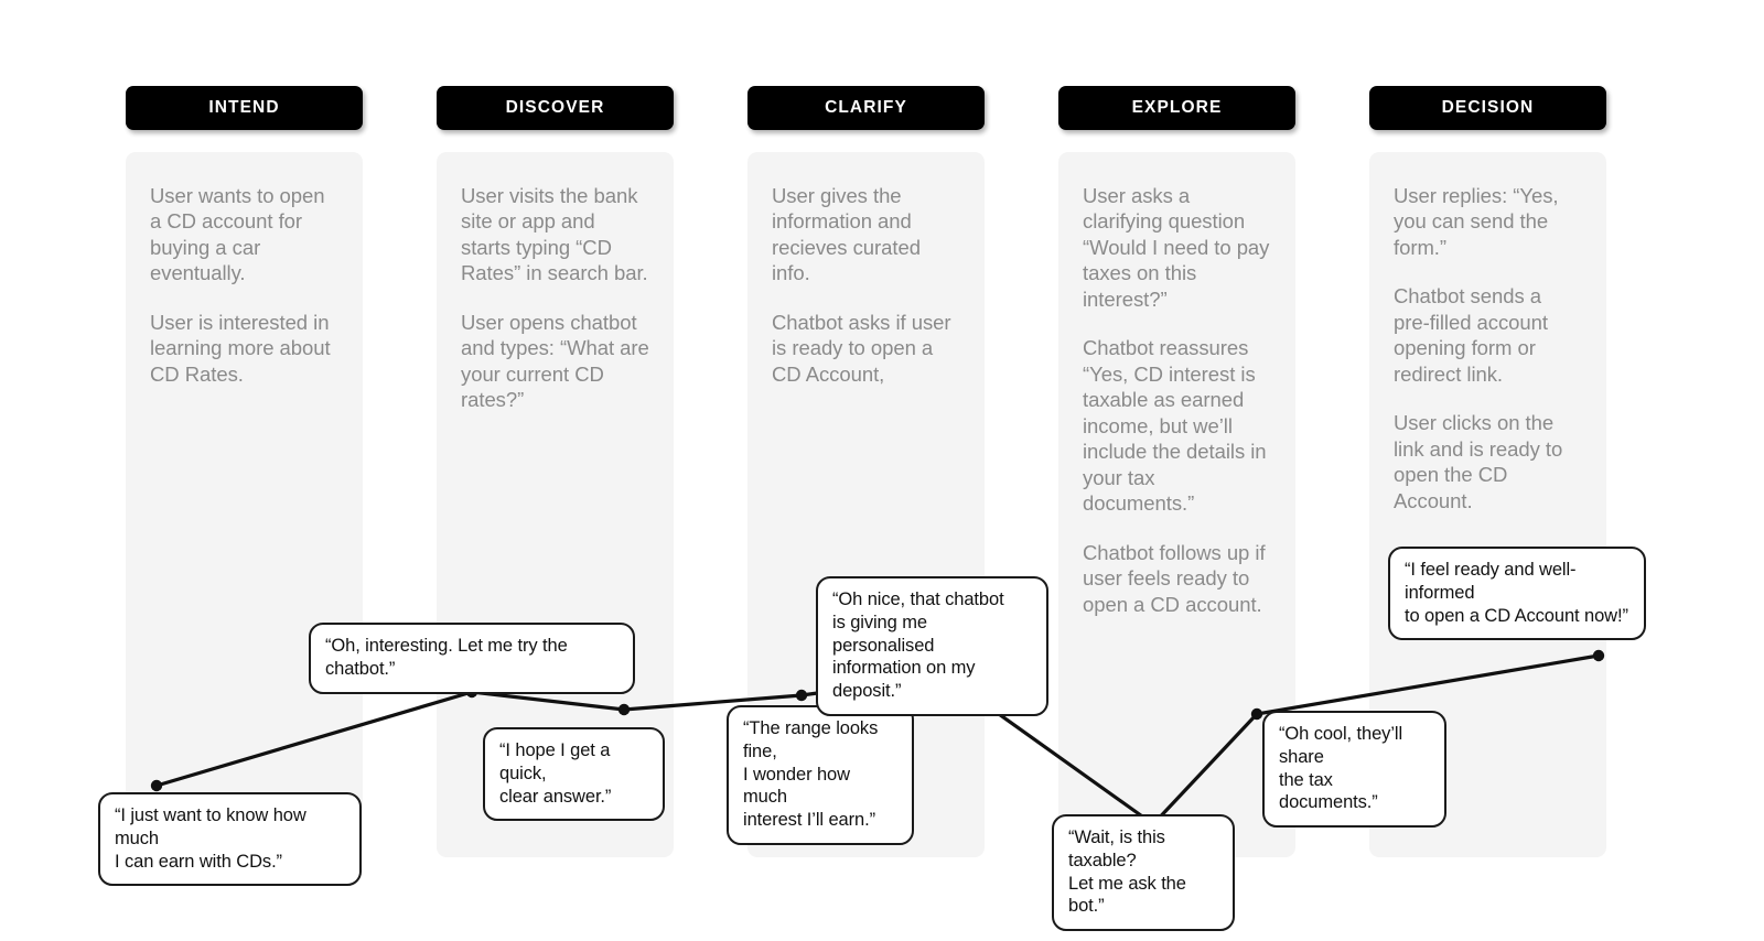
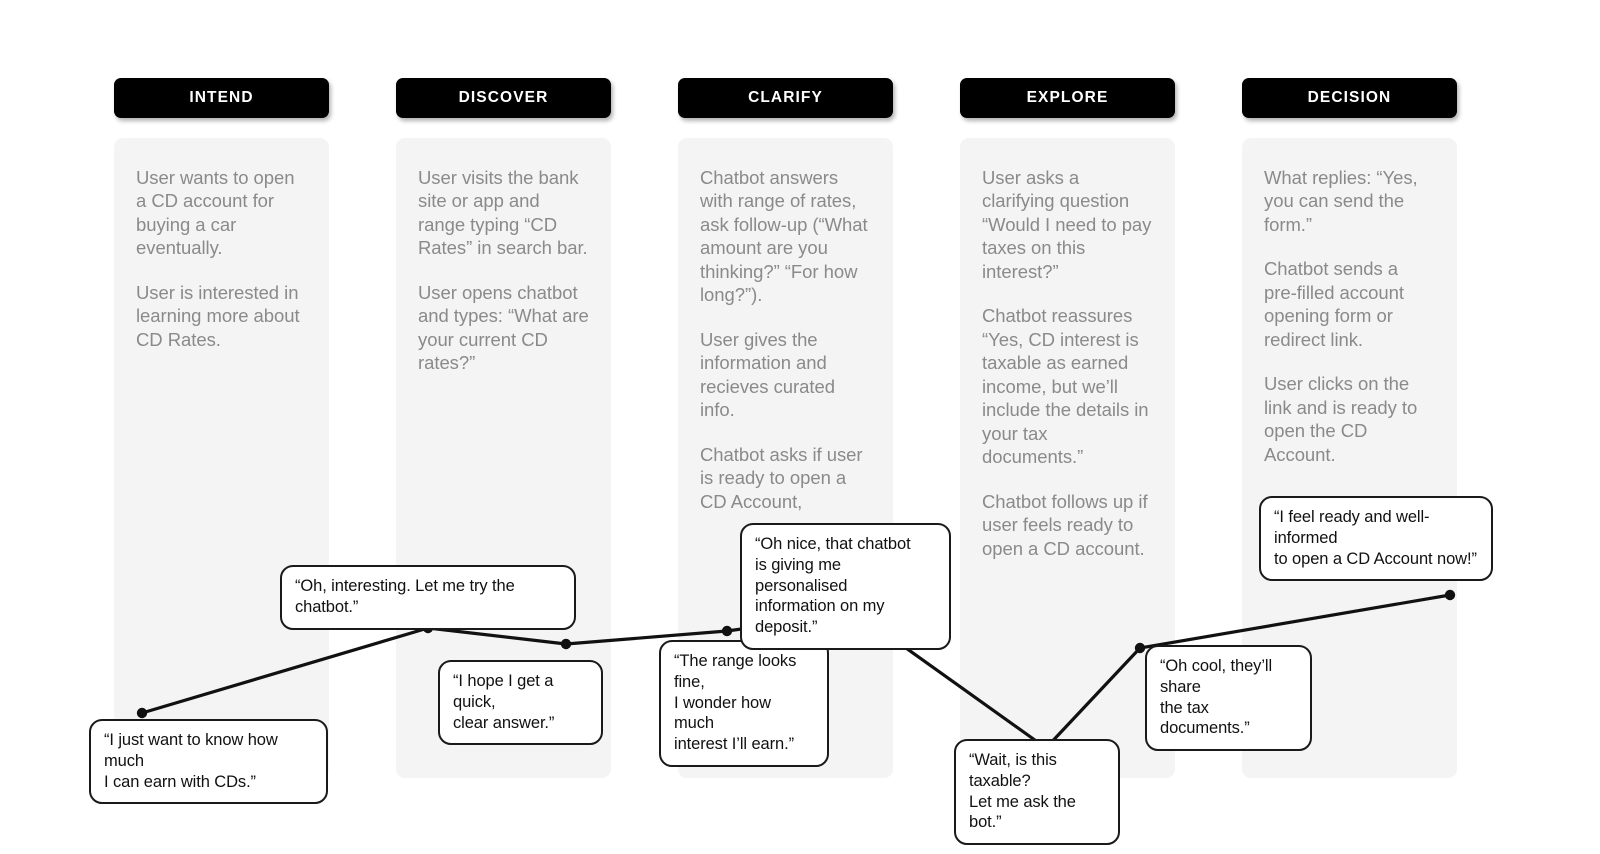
  INTEND
  User wants to open a CD account for buying a car eventually.
  User is interested in learning more about CD Rates.
  DISCOVER
- User visits the bank site or app and starts typing “CD Rates” in search bar.
+ User visits the bank site or app and range typing “CD Rates” in search bar.
  User opens chatbot and types: “What are your current CD rates?”
  CLARIFY
+ Chatbot answers with range of rates, ask follow-up (“What amount are you thinking?” “For how long?”).
  User gives the information and recieves curated info.
  Chatbot asks if user is ready to open a CD Account,
  EXPLORE
  User asks a clarifying question “Would I need to pay taxes on this interest?”
  Chatbot reassures “Yes, CD interest is taxable as earned income, but we’ll include the details in your tax documents.”
  Chatbot follows up if user feels ready to open a CD account.
  DECISION
- User replies: “Yes, you can send the form.”
+ What replies: “Yes, you can send the form.”
  Chatbot sends a pre-filled account opening form or redirect link.
  User clicks on the link and is ready to open the CD Account.
  “I just want to know how much
  I can earn with CDs.”
  “Oh, interesting. Let me try the chatbot.”
  “I hope I get a quick,
  clear answer.”
  “The range looks fine,
  I wonder how much
  interest I’ll earn.”
  “Oh nice, that chatbot
  is giving me personalised
  information on my deposit.”
  “Wait, is this taxable?
  Let me ask the bot.”
  “Oh cool, they’ll share
  the tax documents.”
  “I feel ready and well-informed
  to open a CD Account now!”
